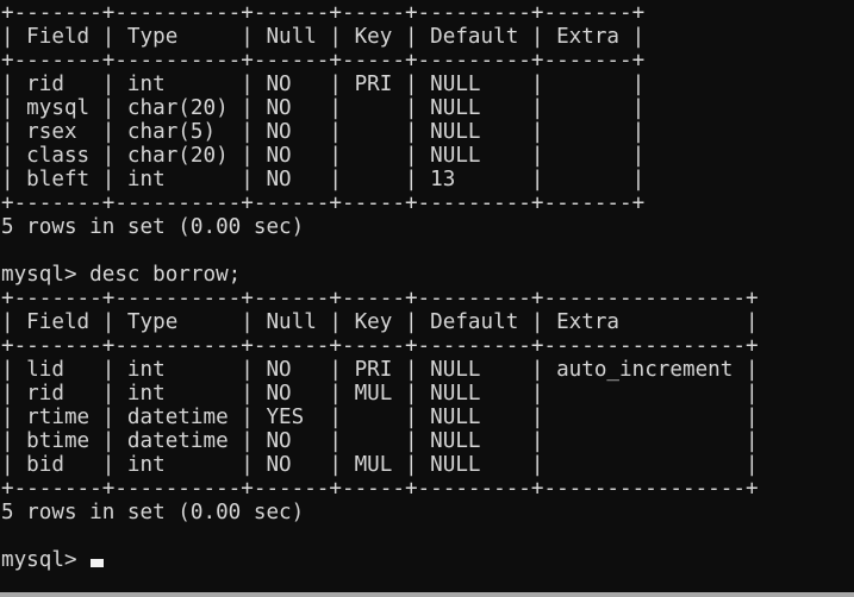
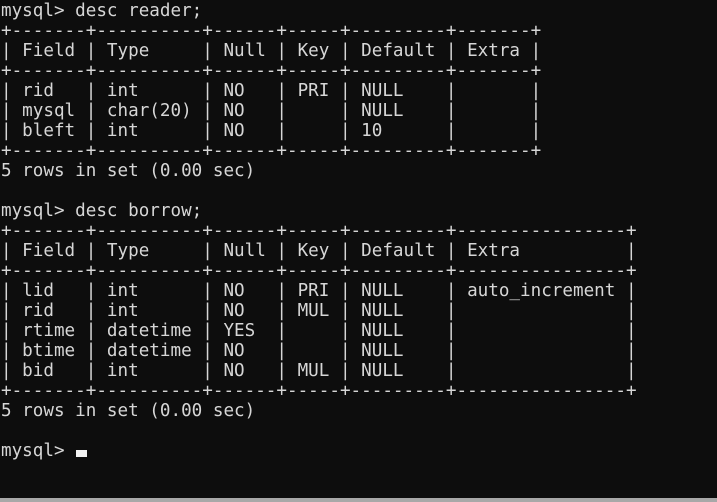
+ mysql> desc reader;
  +-------+----------+------+-----+---------+-------+
  | Field | Type | Null | Key | Default | Extra |
  +-------+----------+------+-----+---------+-------+
  | rid | int | NO | PRI | NULL | |
  | mysql | char(20) | NO | | NULL | |
- | rsex | char(5) | NO | | NULL | |
- | class | char(20) | NO | | NULL | |
- | bleft | int | NO | | 13 | |
+ | bleft | int | NO | | 10 | |
  +-------+----------+------+-----+---------+-------+
  5 rows in set (0.00 sec)
  mysql> desc borrow;
  +-------+----------+------+-----+---------+----------------+
  | Field | Type | Null | Key | Default | Extra |
  +-------+----------+------+-----+---------+----------------+
  | lid | int | NO | PRI | NULL | auto_increment |
  | rid | int | NO | MUL | NULL | |
  | rtime | datetime | YES | | NULL | |
  | btime | datetime | NO | | NULL | |
  | bid | int | NO | MUL | NULL | |
  +-------+----------+------+-----+---------+----------------+
  5 rows in set (0.00 sec)
  mysql>
